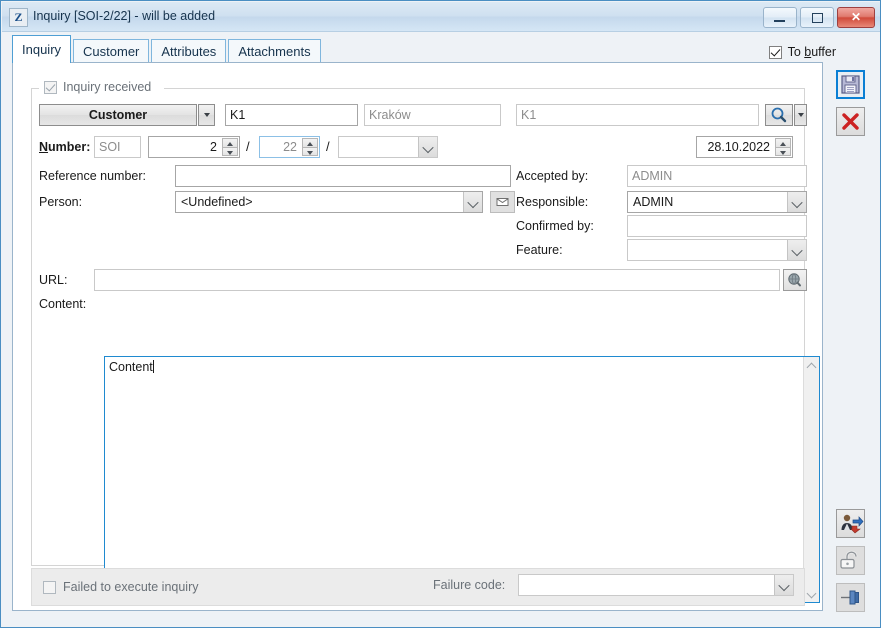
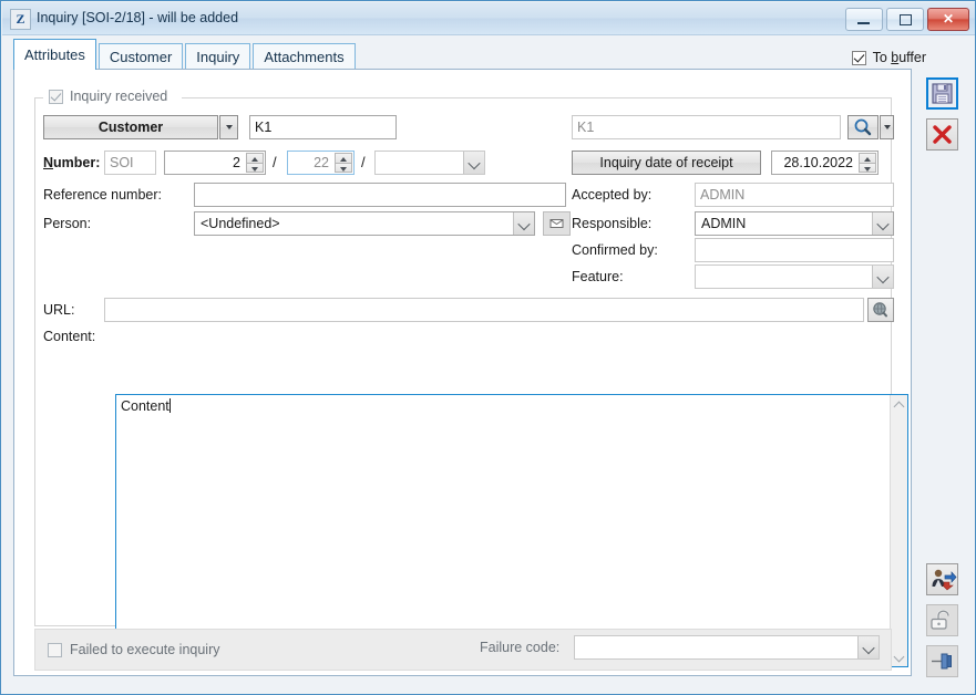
  Z
- Inquiry [SOI-2/22] - will be added
+ Inquiry [SOI-2/18] - will be added
  ✕
- Inquiry
+ Attributes
  Customer
- Attributes
+ Inquiry
  Attachments
  To buffer
  Inquiry received
  Customer
  K1
- Kraków
  K1
  Number:
  SOI
  2
  /
  22
  /
+ Inquiry date of receipt
  28.10.2022
  Reference number:
  Person:
  <Undefined>
  Accepted by:
  ADMIN
  Responsible:
  ADMIN
  Confirmed by:
  Feature:
  URL:
  Content:
  Content
  Failed to execute inquiry
  Failure code:
